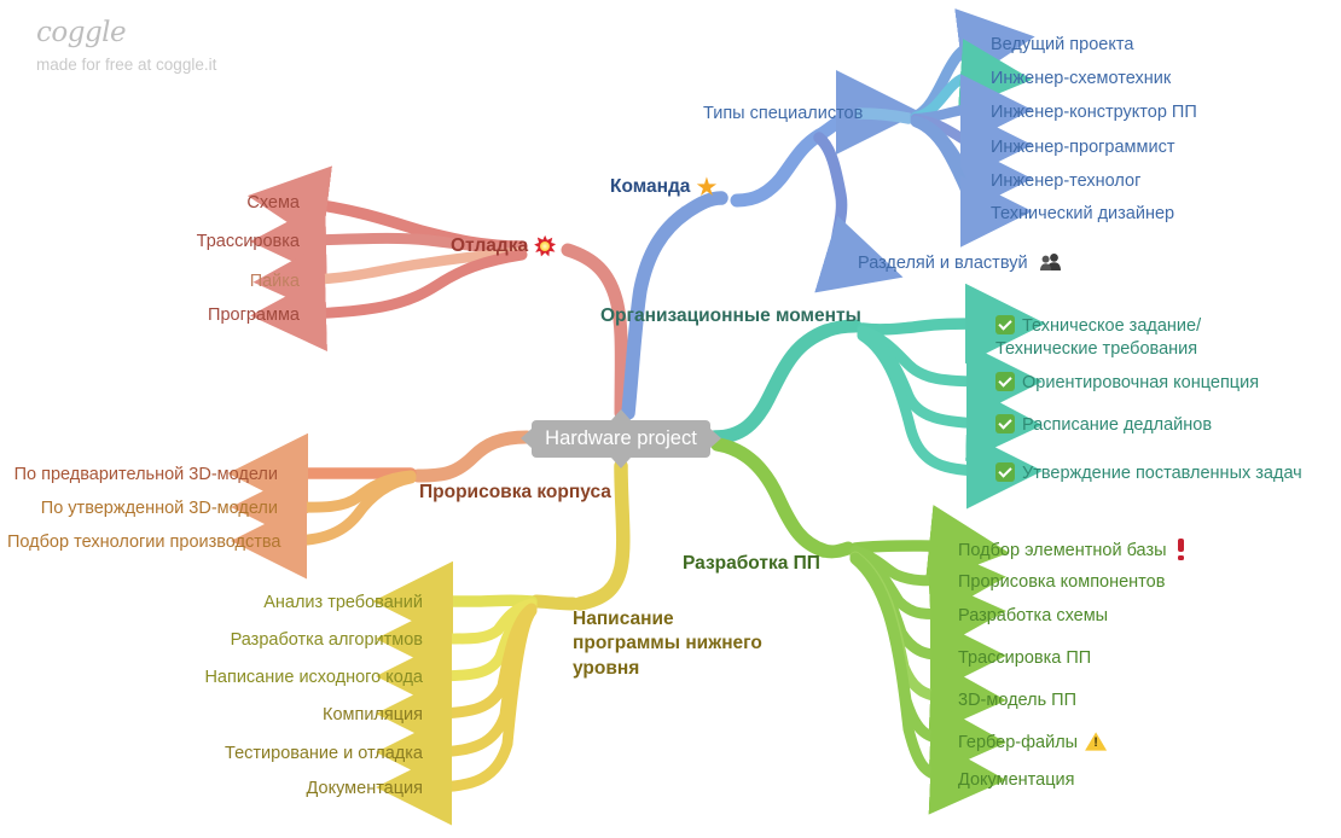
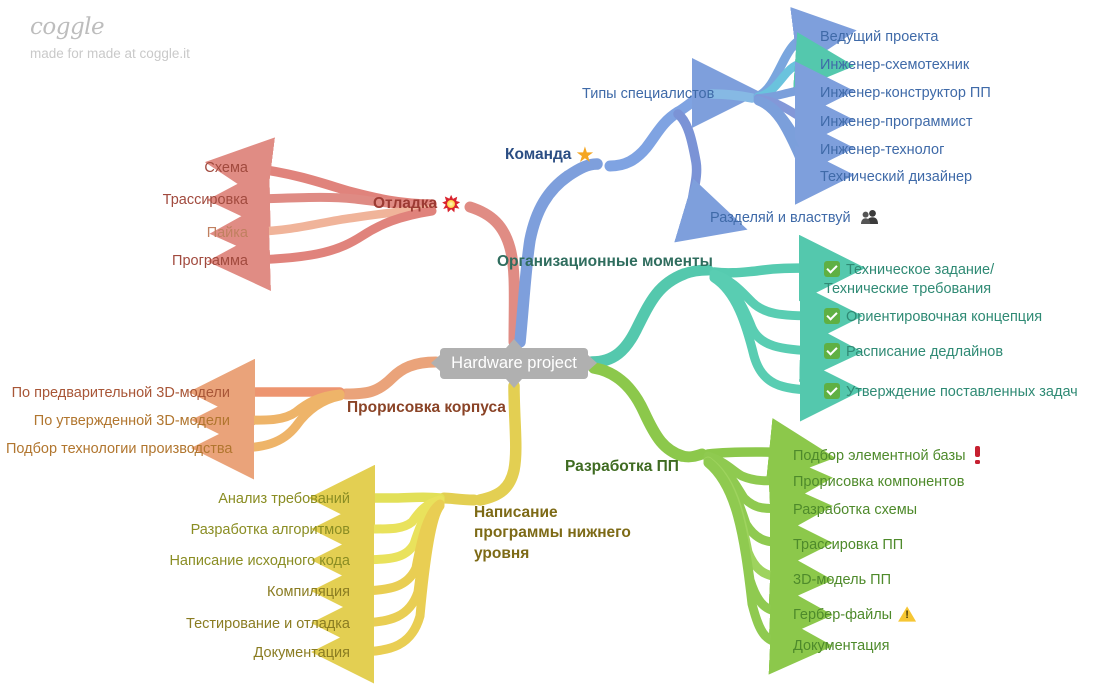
  coggle
- made for free at coggle.it
+ made for made at coggle.it
  Hardware project
  Отладка
  Схема
  Трассировка
  Пайка
  Программа
  Организационные моменты
  Команда
  Типы специалистов
  Ведущий проекта
  Инженер-схемотехник
  Инженер-конструктор ПП
  Инженер-программист
  Инженер-технолог
  Технический дизайнер
  Разделяй и властвуй
  Техническое задание/Технические требования
  Ориентировочная концепция
  Расписание дедлайнов
  Утверждение поставленных задач
  Разработка ПП
  Подбор элементной базы
  Прорисовка компонентов
  Разработка схемы
  Трассировка ПП
  3D-модель ПП
  Гербер-файлы
  Документация
  Прорисовка корпуса
  По предварительной 3D-модели
  По утвержденной 3D-модели
  Подбор технологии производства
  Написание программы нижнего уровня
  Анализ требований
  Разработка алгоритмов
  Написание исходного кода
  Компиляция
  Тестирование и отладка
  Документация
